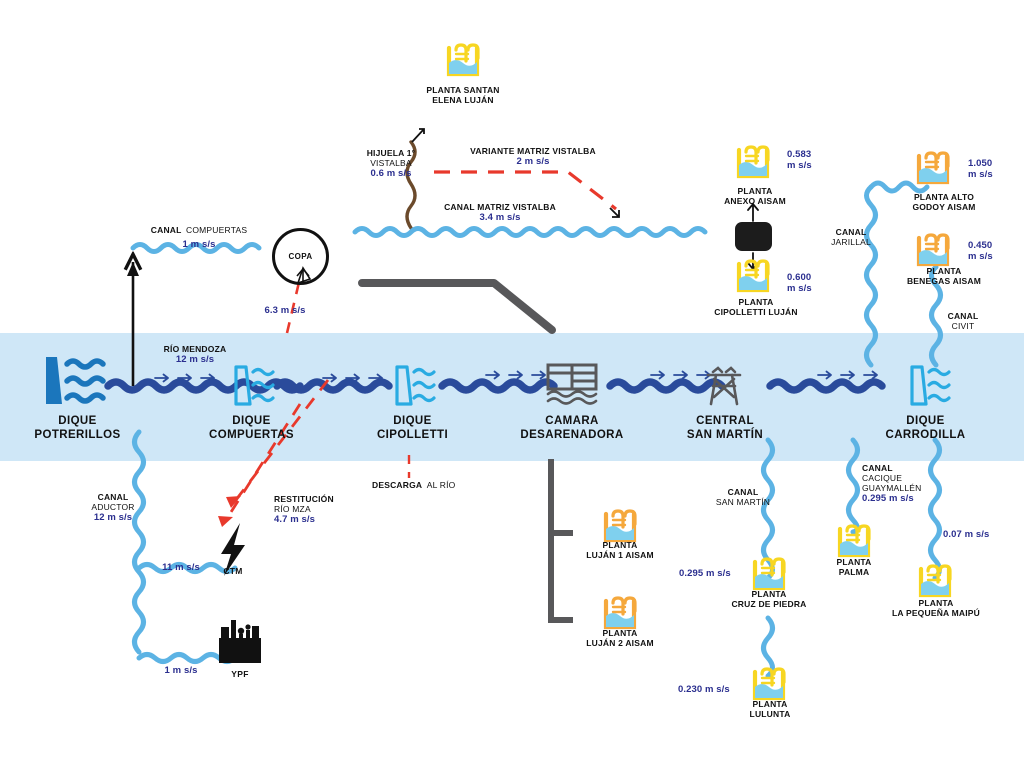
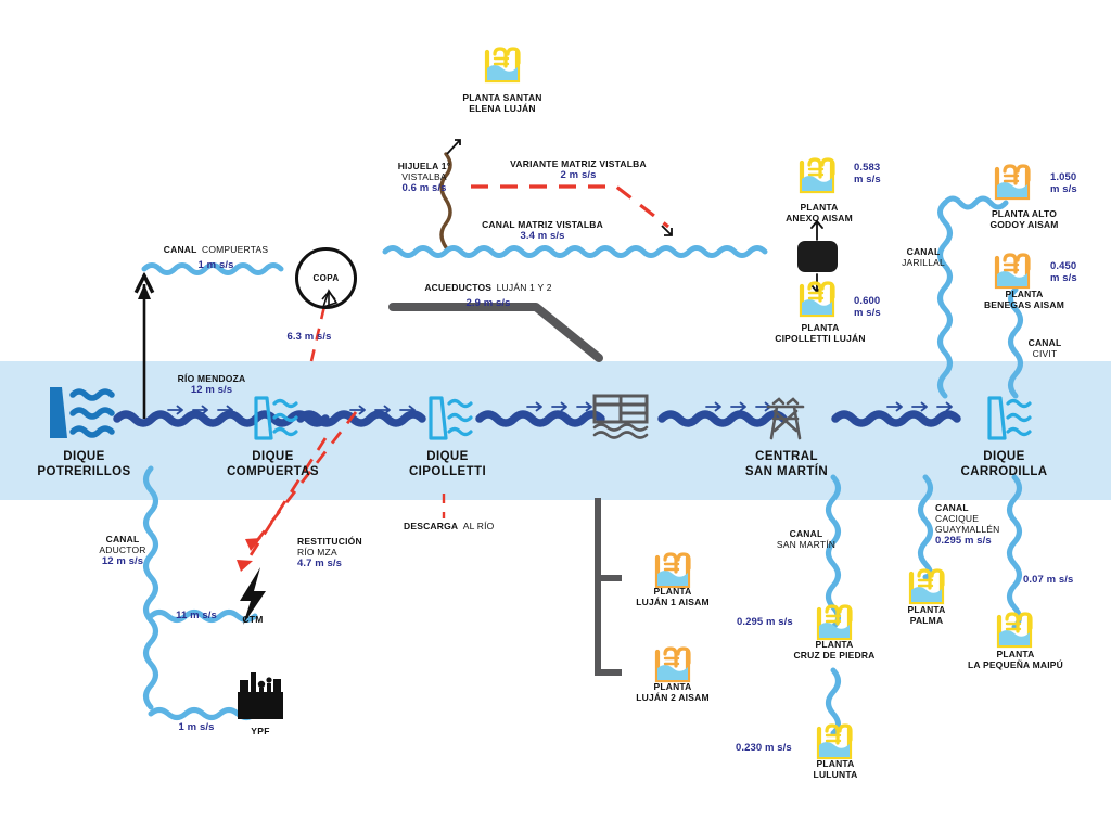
  RÍO MENDOZA
  12 m s/s
  CANAL COMPUERTAS
  1 m s/s
  COPA
  6.3 m s/s
  CANAL
  ADUCTOR
  12 m s/s
  11 m s/s
  1 m s/s
  RESTITUCIÓN
  RÍO MZA
  4.7 m s/s
  CTM
  YPF
+ ACUEDUCTOS LUJÁN 1 Y 2
+ 2.9 m s/s
  HIJUELA 1°
  VISTALBA
  0.6 m s/s
  VARIANTE MATRIZ VISTALBA
  2 m s/s
  CANAL MATRIZ VISTALBA
  3.4 m s/s
  CANAL
  JARILLAL
  CANAL
  CIVIT
  DESCARGA AL RÍO
  CANAL
  SAN MARTÍN
  0.295 m s/s
  CANAL
  CACIQUE
  GUAYMALLÉN
  0.295 m s/s
  0.07 m s/s
  0.230 m s/s
  DIQUE
  POTRERILLOS
  DIQUE
  COMPUERTAS
  DIQUE
  CIPOLLETTI
- CAMARA
- DESARENADORA
  CENTRAL
  SAN MARTÍN
  DIQUE
  CARRODILLA
  PLANTA SANTAN
  ELENA LUJÁN
  PLANTA
  ANEXO AISAM
  0.583
  m s/s
  PLANTA
  CIPOLLETTI LUJÁN
  0.600
  m s/s
  PLANTA ALTO
  GODOY AISAM
  1.050
  m s/s
  PLANTA
  BENEGAS AISAM
  0.450
  m s/s
  PLANTA
  LUJÁN 1 AISAM
  PLANTA
  LUJÁN 2 AISAM
  PLANTA
  CRUZ DE PIEDRA
  PLANTA
  PALMA
  PLANTA
  LA PEQUEÑA MAIPÚ
  PLANTA
  LULUNTA
